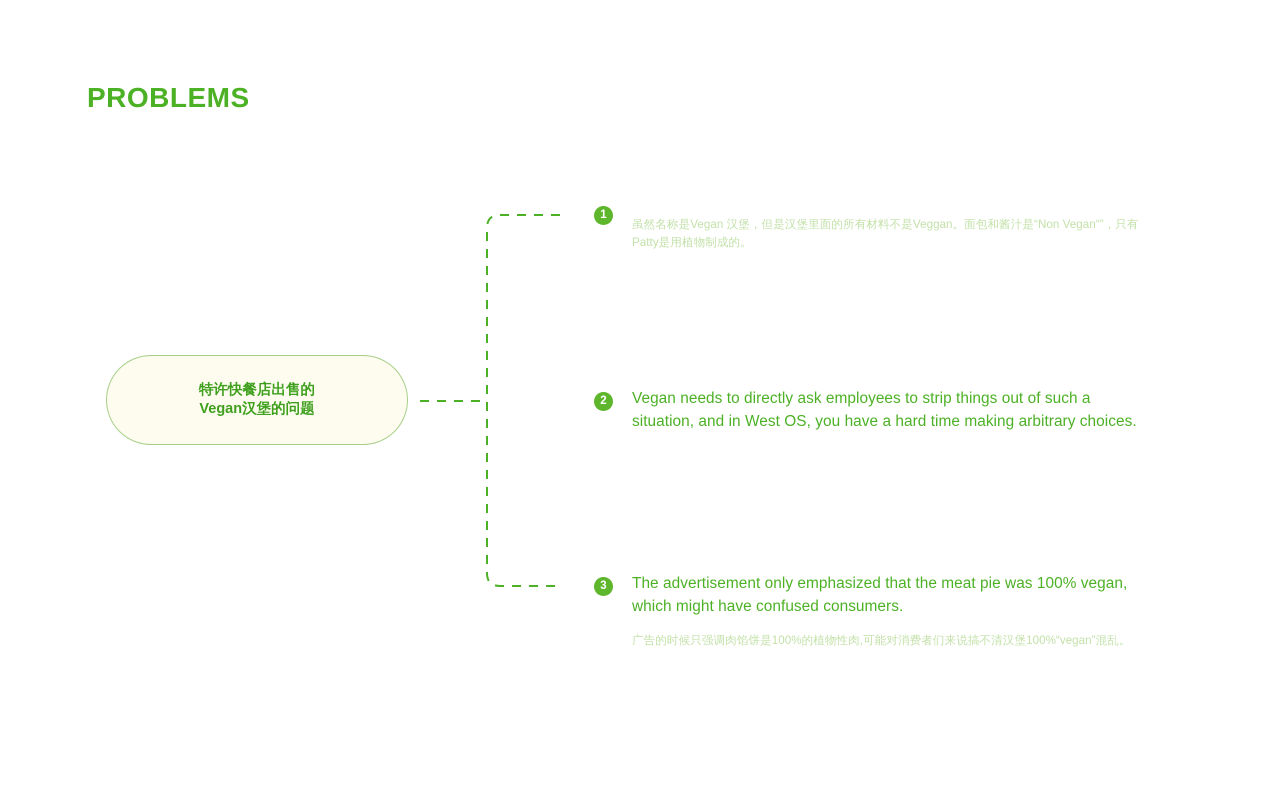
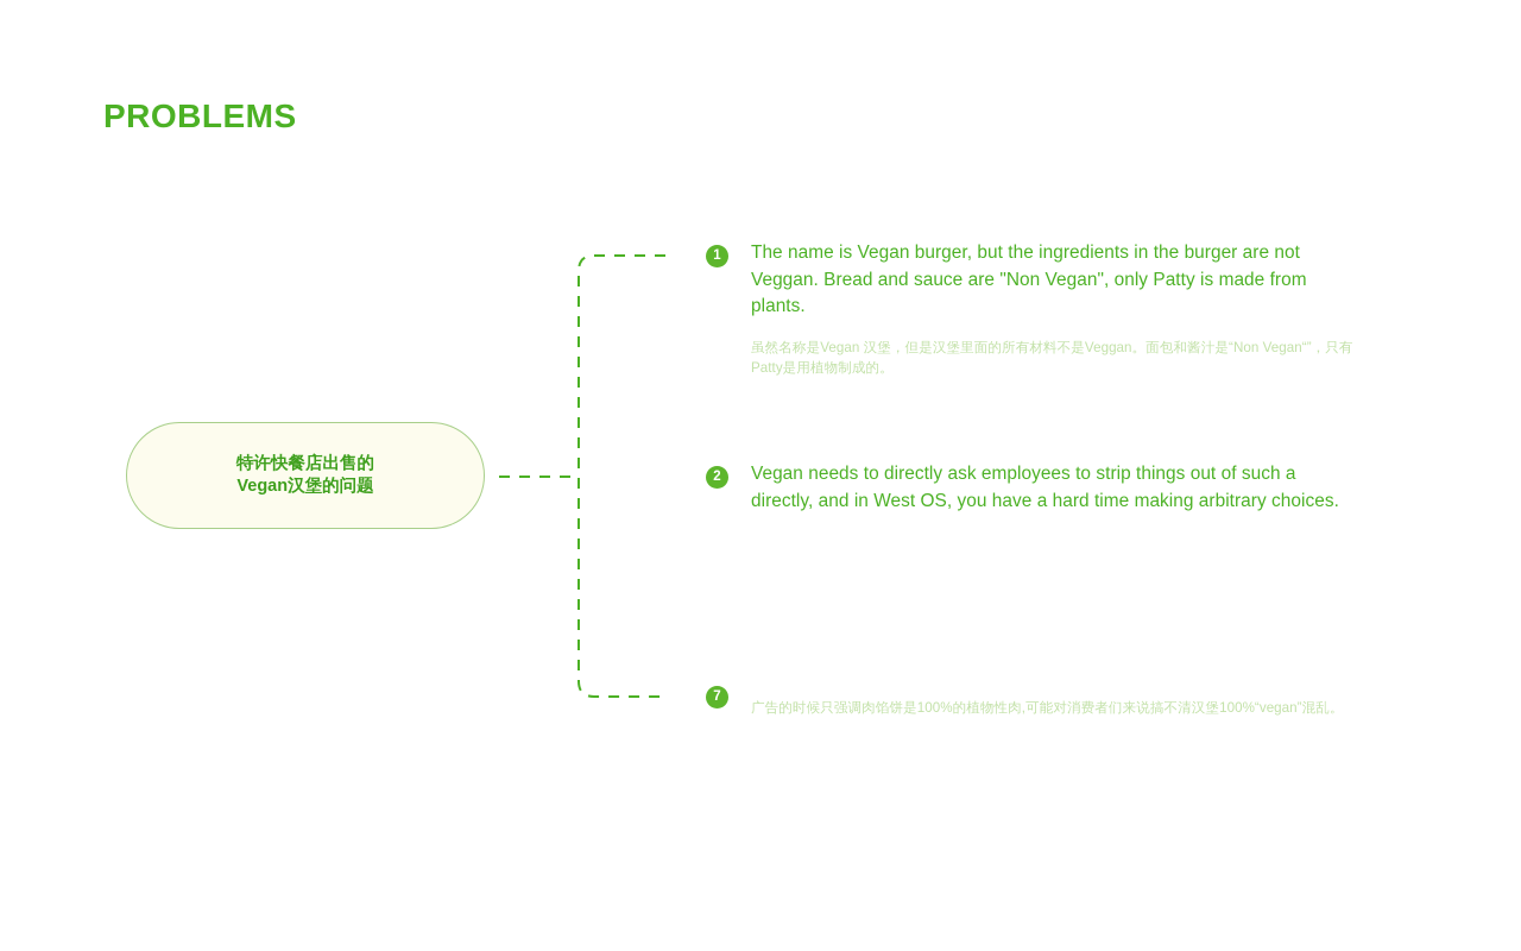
  PROBLEMS
  特许快餐店出售的
  Vegan汉堡的问题
  1
+ The name is Vegan burger, but the ingredients in the burger are not Veggan. Bread and sauce are "Non Vegan", only Patty is made from plants.
  虽然名称是Vegan 汉堡，但是汉堡里面的所有材料不是Veggan。面包和酱汁是“Non Vegan“”，只有Patty是用植物制成的。
  2
- Vegan needs to directly ask employees to strip things out of such a situation, and in West OS, you have a hard time making arbitrary choices.
+ Vegan needs to directly ask employees to strip things out of such a directly, and in West OS, you have a hard time making arbitrary choices.
- 3
+ 7
- The advertisement only emphasized that the meat pie was 100% vegan, which might have confused consumers.
  广告的时候只强调肉馅饼是100%的植物性肉,可能对消费者们来说搞不清汉堡100%“vegan”混乱。
